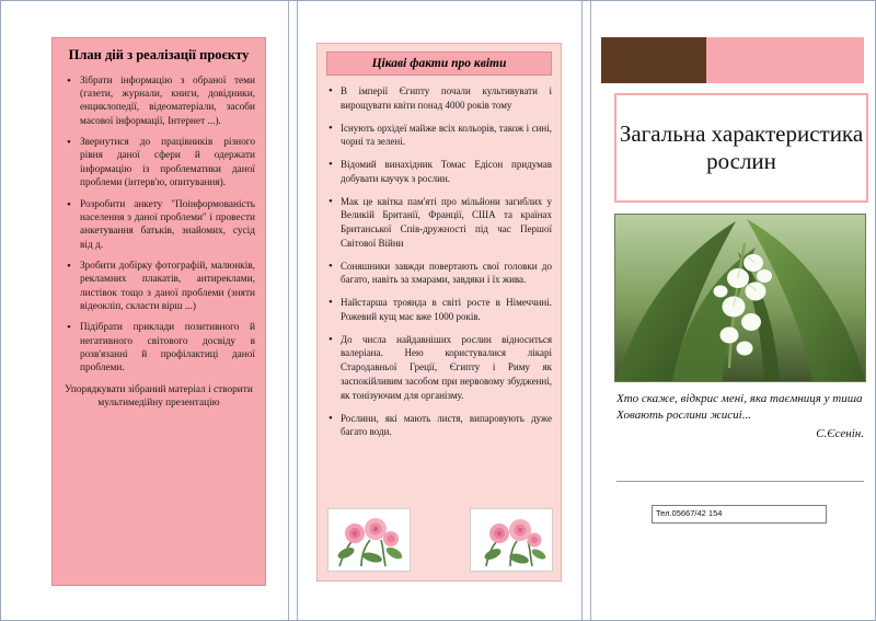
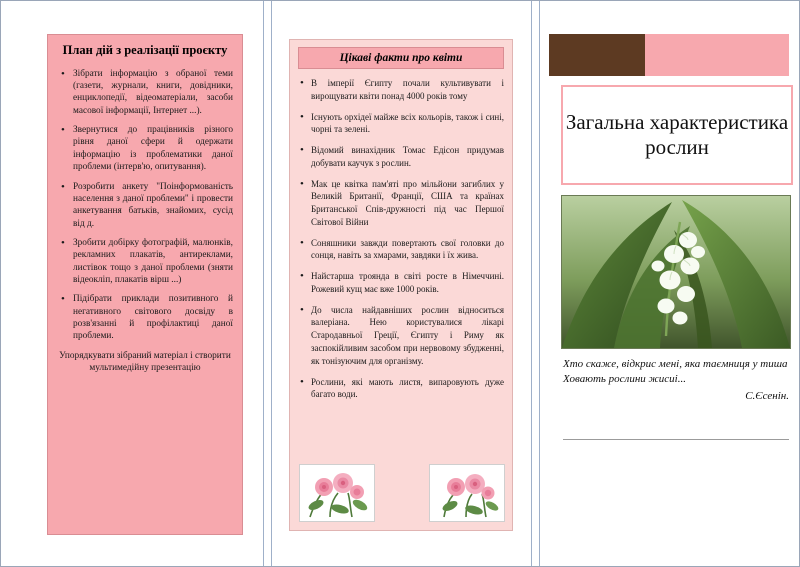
  План дій з реалізації проєкту
  Зібрати інформацію з обраної теми (газети, журнали, книги, довідники, енциклопедії, відеоматеріали, засоби масової інформації, Інтернет ...).
  Звернутися до працівників різного рівня даної сфери й одержати інформацію із проблематики даної проблеми (інтерв'ю, опитування).
  Розробити анкету "Поінформованість населення з даної проблеми" і провести анкетування батьків, знайомих, сусід від д.
- Зробити добірку фотографій, малюнків, рекламних плакатів, антиреклами, листівок тощо з даної проблеми (зняти відеокліп, скласти вірш ...)
+ Зробити добірку фотографій, малюнків, рекламних плакатів, антиреклами, листівок тощо з даної проблеми (зняти відеокліп, плакатів вірш ...)
  Підібрати приклади позитивного й негативного світового досвіду в розв'язанні й профілактиці даної проблеми.
  Упорядкувати зібраний матеріал і створити мультимедійну презентацію
  Цікаві факти про квіти
  В імперії Єгипту почали культивувати і вирощувати квіти понад 4000 років тому
  Існують орхідеї майже всіх кольорів, також і сині, чорні та зелені.
  Відомий винахідник Томас Едісон придумав добувати каучук з рослин.
  Мак це квітка пам'яті про мільйони загиблих у Великій Британії, Франції, США та країнах Британської Спів-дружності під час Першої Світової Війни
- Соняшники завжди повертають свої головки до багато, навіть за хмарами, завдяки і їх жива.
+ Соняшники завжди повертають свої головки до сонця, навіть за хмарами, завдяки і їх жива.
  Найстарша троянда в світі росте в Німеччині. Рожевий кущ має вже 1000 років.
  До числа найдавніших рослин відноситься валеріана. Нею користувалися лікарі Стародавньої Греції, Єгипту і Риму як заспокійливим засобом при нервовому збудженні, як тонізуючим для організму.
  Рослини, які мають листя, випаровують дуже багато води.
  Загальна характеристика рослин
  Хто скаже, відкрис мені, яка таємниця у тиша Ховають рослини жисиі...
  С.Єсенін.
- Тел.05667/42 154
